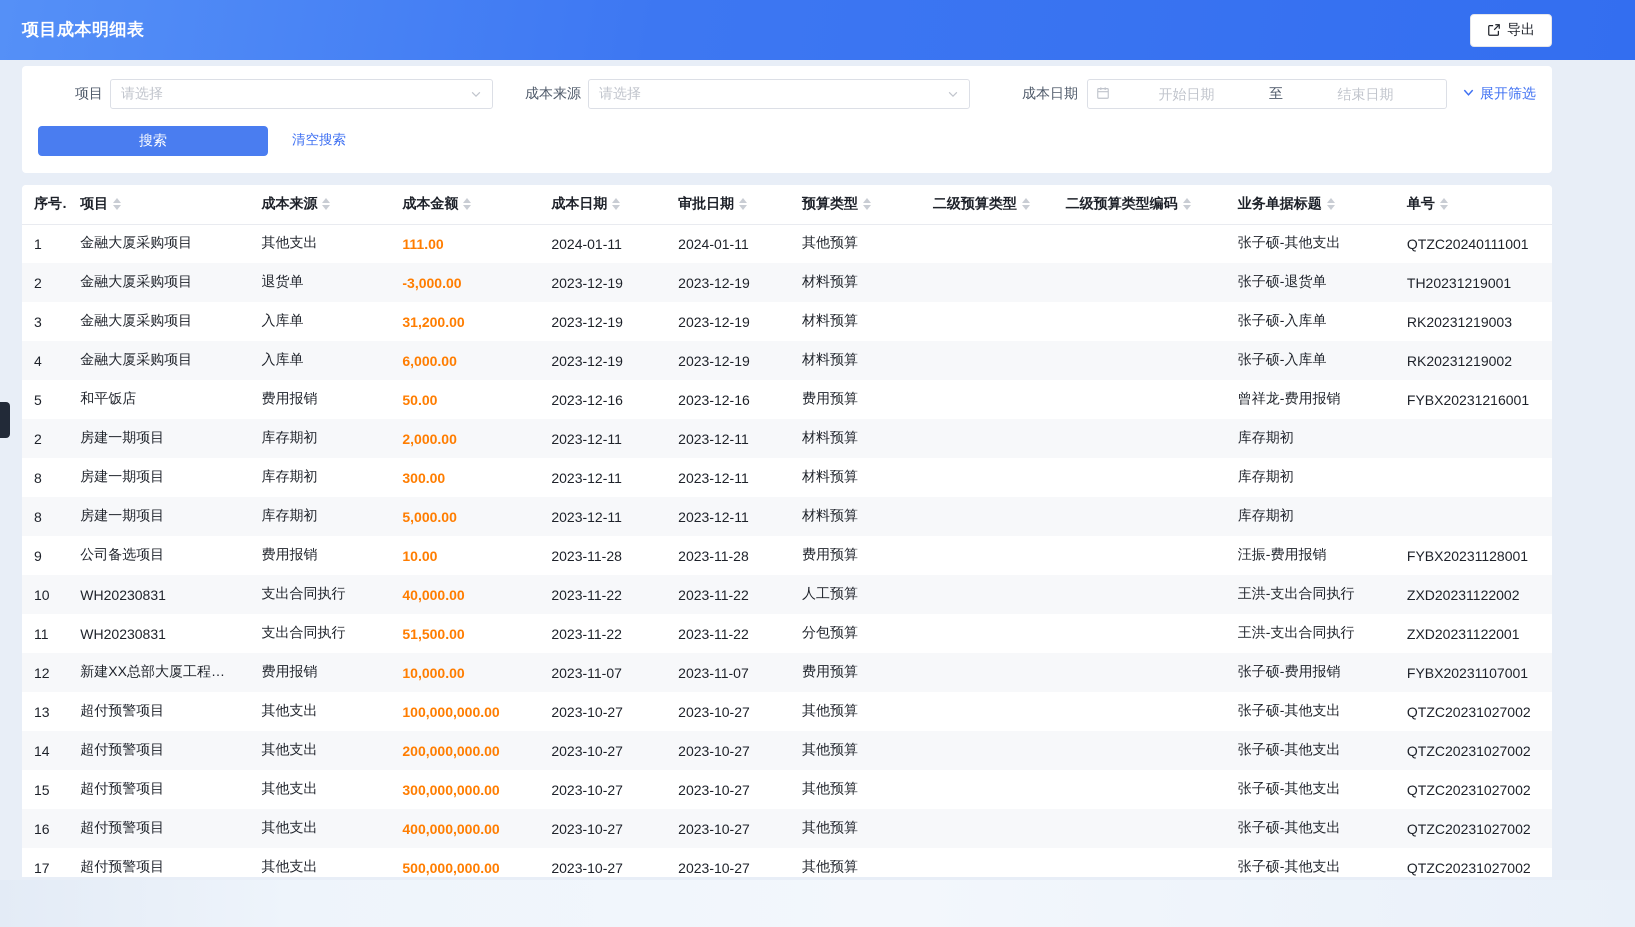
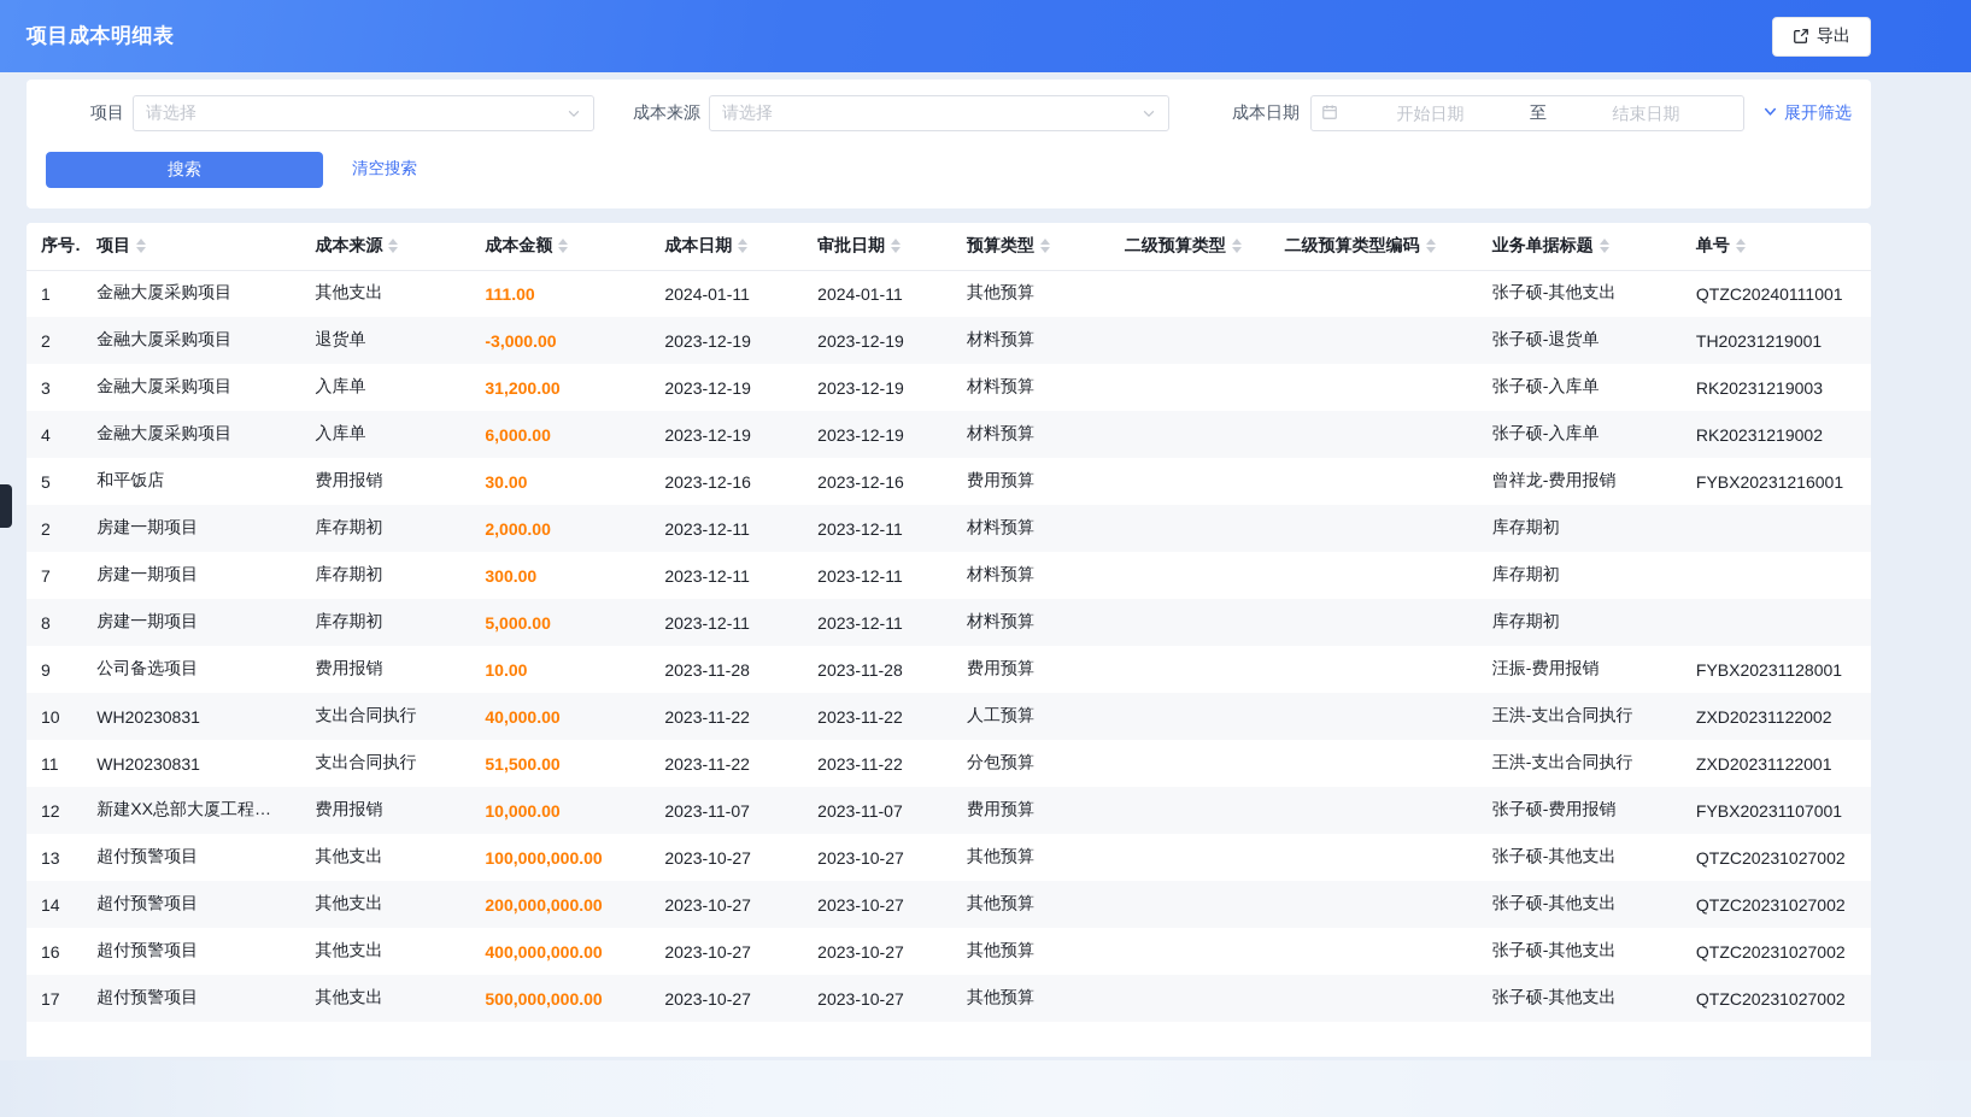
  项目成本明细表
  导出
  项目
  请选择
  成本来源
  请选择
  成本日期
  开始日期
  至
  结束日期
  展开筛选
  搜索
  清空搜索
  序号	项目	成本来源	成本金额	成本日期	审批日期	预算类型	二级预算类型	二级预算类型编码	业务单据标题	单号
  1	金融大厦采购项目	其他支出	111.00	2024-01-11	2024-01-11	其他预算			张子硕-其他支出	QTZC20240111001
  2	金融大厦采购项目	退货单	-3,000.00	2023-12-19	2023-12-19	材料预算			张子硕-退货单	TH20231219001
  3	金融大厦采购项目	入库单	31,200.00	2023-12-19	2023-12-19	材料预算			张子硕-入库单	RK20231219003
  4	金融大厦采购项目	入库单	6,000.00	2023-12-19	2023-12-19	材料预算			张子硕-入库单	RK20231219002
- 5	和平饭店	费用报销	50.00	2023-12-16	2023-12-16	费用预算			曾祥龙-费用报销	FYBX20231216001
+ 5	和平饭店	费用报销	30.00	2023-12-16	2023-12-16	费用预算			曾祥龙-费用报销	FYBX20231216001
  2	房建一期项目	库存期初	2,000.00	2023-12-11	2023-12-11	材料预算			库存期初
- 8	房建一期项目	库存期初	300.00	2023-12-11	2023-12-11	材料预算			库存期初
+ 7	房建一期项目	库存期初	300.00	2023-12-11	2023-12-11	材料预算			库存期初
  8	房建一期项目	库存期初	5,000.00	2023-12-11	2023-12-11	材料预算			库存期初
  9	公司备选项目	费用报销	10.00	2023-11-28	2023-11-28	费用预算			汪振-费用报销	FYBX20231128001
  10	WH20230831	支出合同执行	40,000.00	2023-11-22	2023-11-22	人工预算			王洪-支出合同执行	ZXD20231122002
  11	WH20230831	支出合同执行	51,500.00	2023-11-22	2023-11-22	分包预算			王洪-支出合同执行	ZXD20231122001
  12	新建XX总部大厦工程二期	费用报销	10,000.00	2023-11-07	2023-11-07	费用预算			张子硕-费用报销	FYBX20231107001
  13	超付预警项目	其他支出	100,000,000.00	2023-10-27	2023-10-27	其他预算			张子硕-其他支出	QTZC20231027002
  14	超付预警项目	其他支出	200,000,000.00	2023-10-27	2023-10-27	其他预算			张子硕-其他支出	QTZC20231027002
- 15	超付预警项目	其他支出	300,000,000.00	2023-10-27	2023-10-27	其他预算			张子硕-其他支出	QTZC20231027002
  16	超付预警项目	其他支出	400,000,000.00	2023-10-27	2023-10-27	其他预算			张子硕-其他支出	QTZC20231027002
  17	超付预警项目	其他支出	500,000,000.00	2023-10-27	2023-10-27	其他预算			张子硕-其他支出	QTZC20231027002
